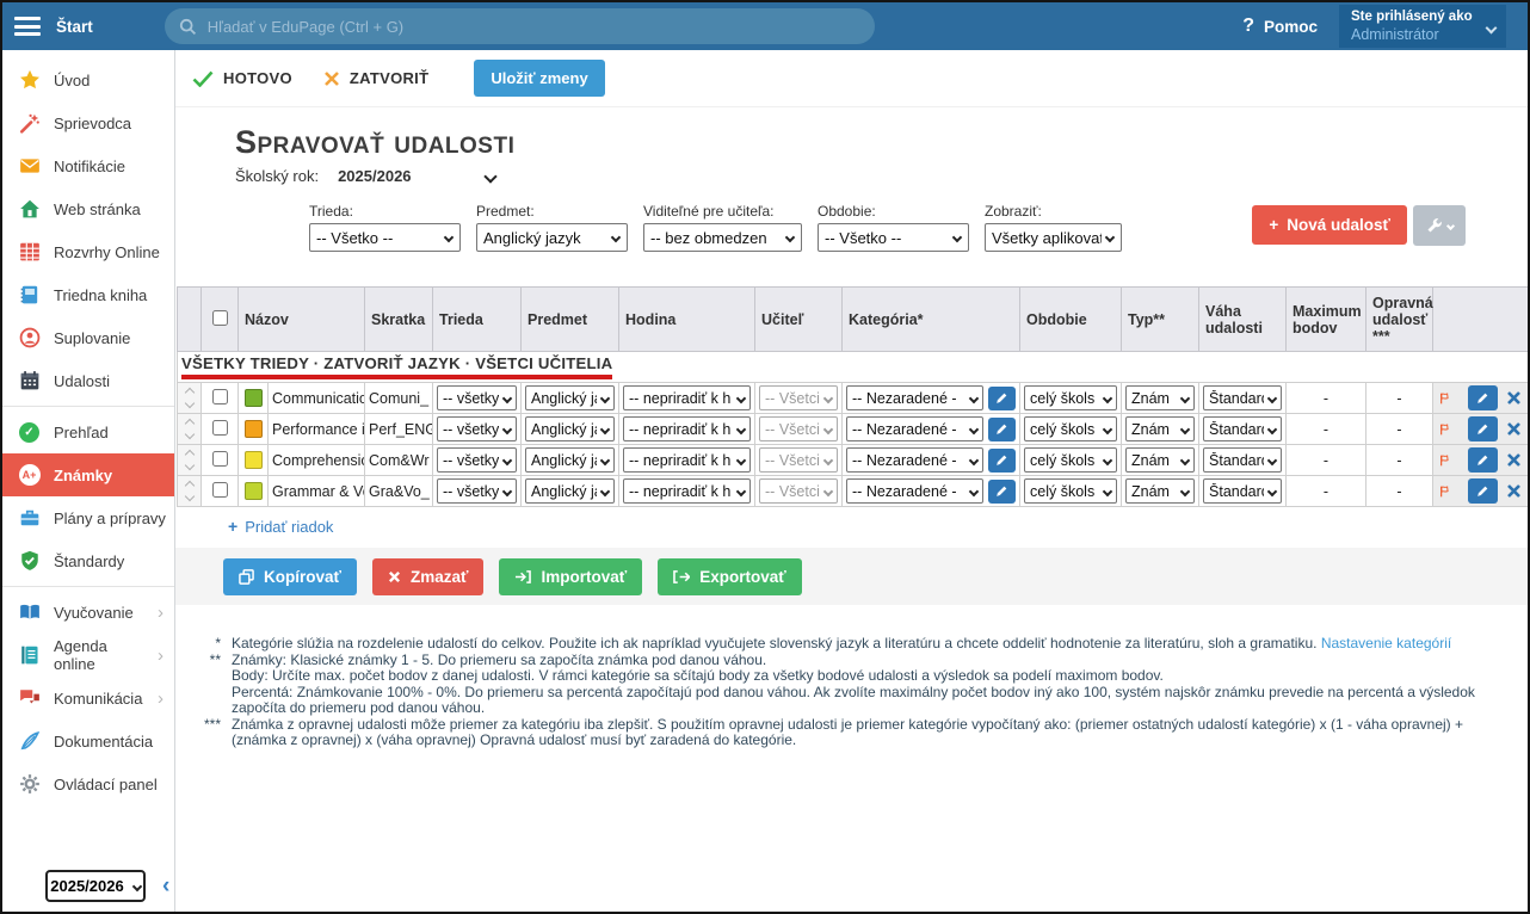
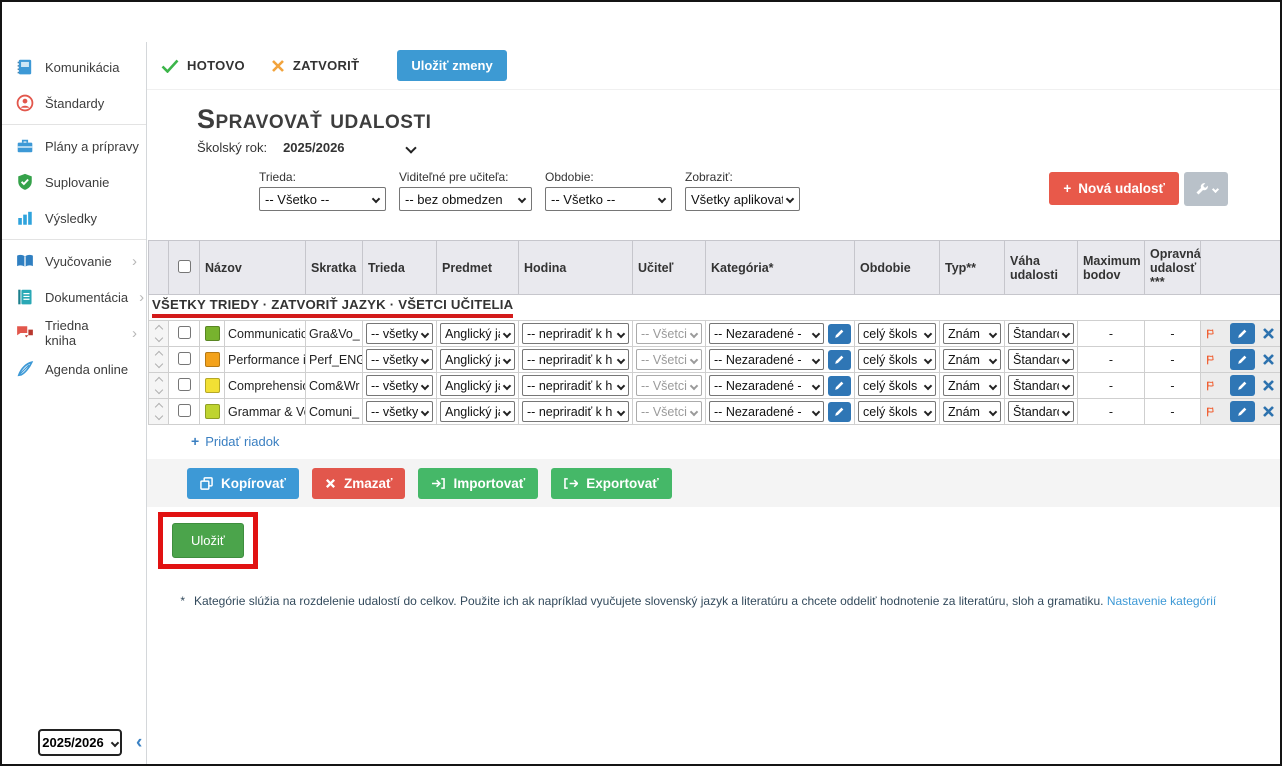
- Štart
- Hľadať v EduPage (Ctrl + G)
- ?
- Pomoc
- Ste prihlásený ako
- Administrátor
- Úvod
- Sprievodca
- Notifikácie
- Web stránka
- Rozvrhy Online
- Triedna kniha
+ Komunikácia
- Suplovanie
+ Štandardy
- Udalosti
- ✓
- Prehľad
- A+
- Známky
  Plány a prípravy
- Štandardy
+ Suplovanie
+ Výsledky
  Vyučovanie
  ›
- Agenda online
+ Dokumentácia
  ›
- Komunikácia
+ Triedna kniha
  ›
- Dokumentácia
+ Agenda online
- Ovládací panel
  2025/2026
  ‹
  HOTOVO
  ZATVORIŤ
  Uložiť zmeny
  Spravovať udalosti
  Školský rok:
  2025/2026
  Trieda:
  -- Všetko --
- Predmet:
- Anglický jazyk
  Viditeľné pre učiteľa:
  -- bez obmedzen
  Obdobie:
  -- Všetko --
  Zobraziť:
  Všetky aplikova
  +
  Nová udalosť
  		Názov	Skratka	Trieda	Predmet	Hodina	Učiteľ	Kategória*	Obdobie	Typ**	Váha udalosti	Maximum bodov	Opravná udalosť ***
  VŠETKY TRIEDY · ZATVORIŤ JAZYK · VŠETCI UČITELIA
- 			Communicatio	Comuni_	-- všetky	Anglický j	-- nepriradiť k h	-- Všetci	-- Nezaradené -	celý škols	Znám	Štandar	-	-
+ 			Communicatio	Gra&Vo_	-- všetky	Anglický j	-- nepriradiť k h	-- Všetci	-- Nezaradené -	celý škols	Znám	Štandar	-	-
  			Performance i	Perf_ENG	-- všetky	Anglický j	-- nepriradiť k h	-- Všetci	-- Nezaradené -	celý škols	Znám	Štandar	-	-
  			Comprehensi	Com&Wr	-- všetky	Anglický j	-- nepriradiť k h	-- Všetci	-- Nezaradené -	celý škols	Znám	Štandar	-	-
- 			Grammar & V	Gra&Vo_	-- všetky	Anglický j	-- nepriradiť k h	-- Všetci	-- Nezaradené -	celý škols	Znám	Štandar	-	-
+ 			Grammar & V	Comuni_	-- všetky	Anglický j	-- nepriradiť k h	-- Všetci	-- Nezaradené -	celý škols	Znám	Štandar	-	-
  +
  Pridať riadok
  Kopírovať
  Zmazať
  Importovať
  Exportovať
+ Uložiť
  *
  Kategórie slúžia na rozdelenie udalostí do celkov. Použite ich ak napríklad vyučujete slovenský jazyk a literatúru a chcete oddeliť hodnotenie za literatúru, sloh a gramatiku. Nastavenie kategórií
- **
- Známky: Klasické známky 1 - 5. Do priemeru sa započíta známka pod danou váhou.
- Body: Určíte max. počet bodov z danej udalosti. V rámci kategórie sa sčítajú body za všetky bodové udalosti a výsledok sa podelí maximom bodov.
- Percentá: Známkovanie 100% - 0%. Do priemeru sa percentá započítajú pod danou váhou. Ak zvolíte maximálny počet bodov iný ako 100, systém najskôr známku prevedie na percentá a výsledok započíta do priemeru pod danou váhou.
- ***
- Známka z opravnej udalosti môže priemer za kategóriu iba zlepšiť. S použitím opravnej udalosti je priemer kategórie vypočítaný ako: (priemer ostatných udalostí kategórie) x (1 - váha opravnej) + (známka z opravnej) x (váha opravnej) Opravná udalosť musí byť zaradená do kategórie.
